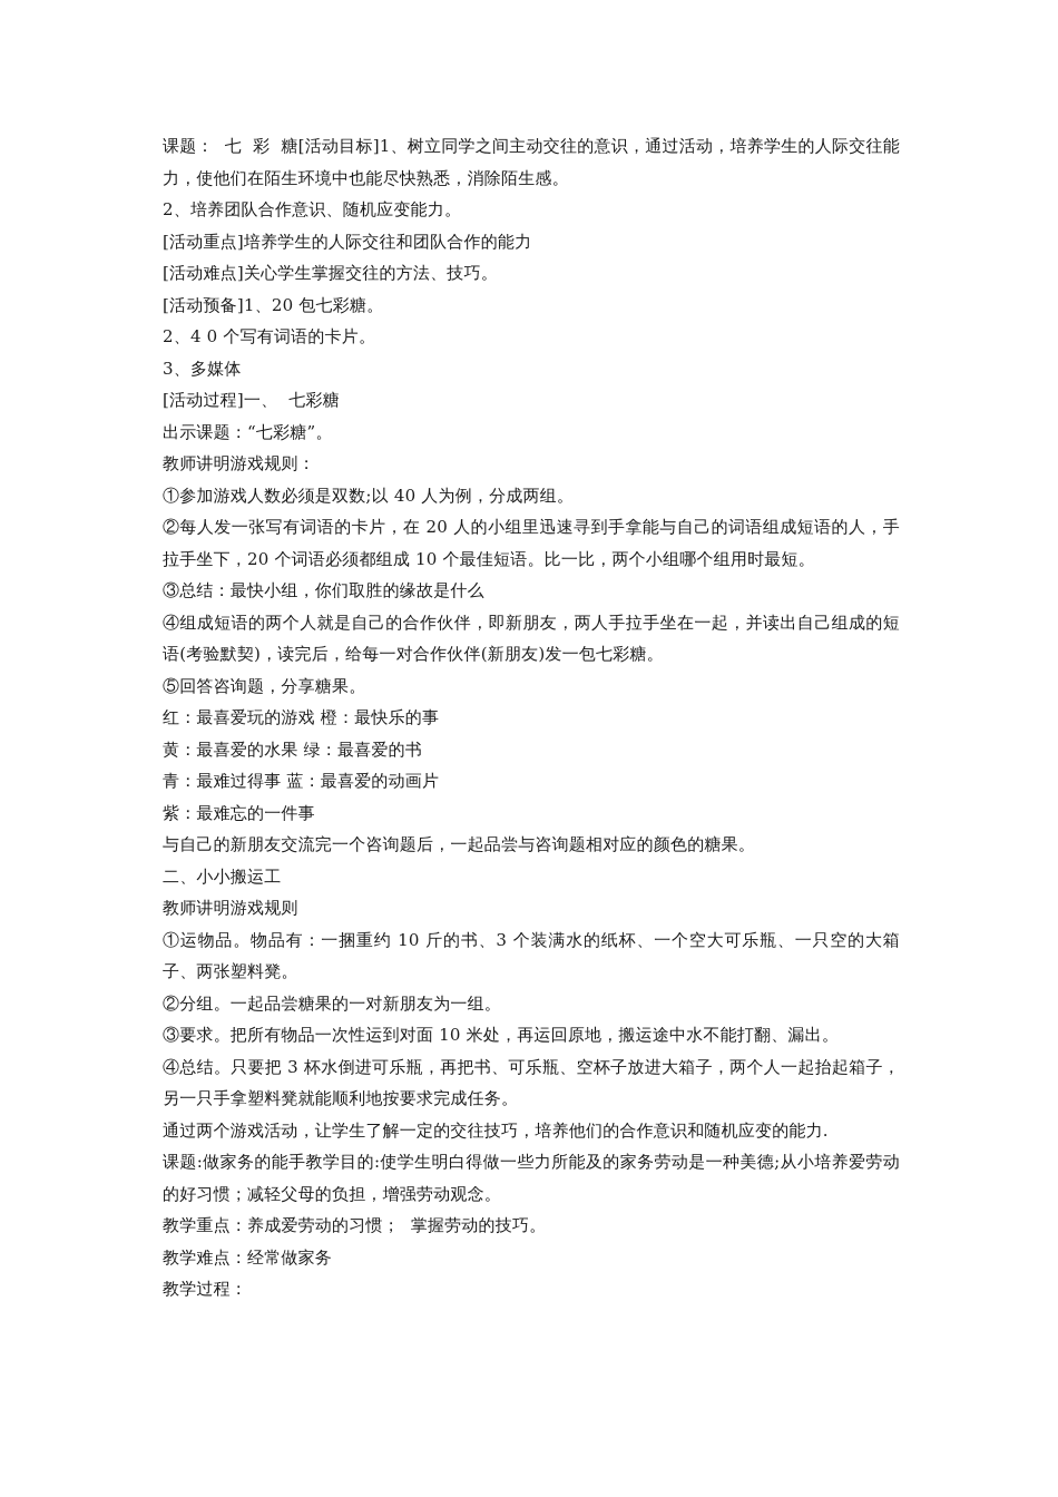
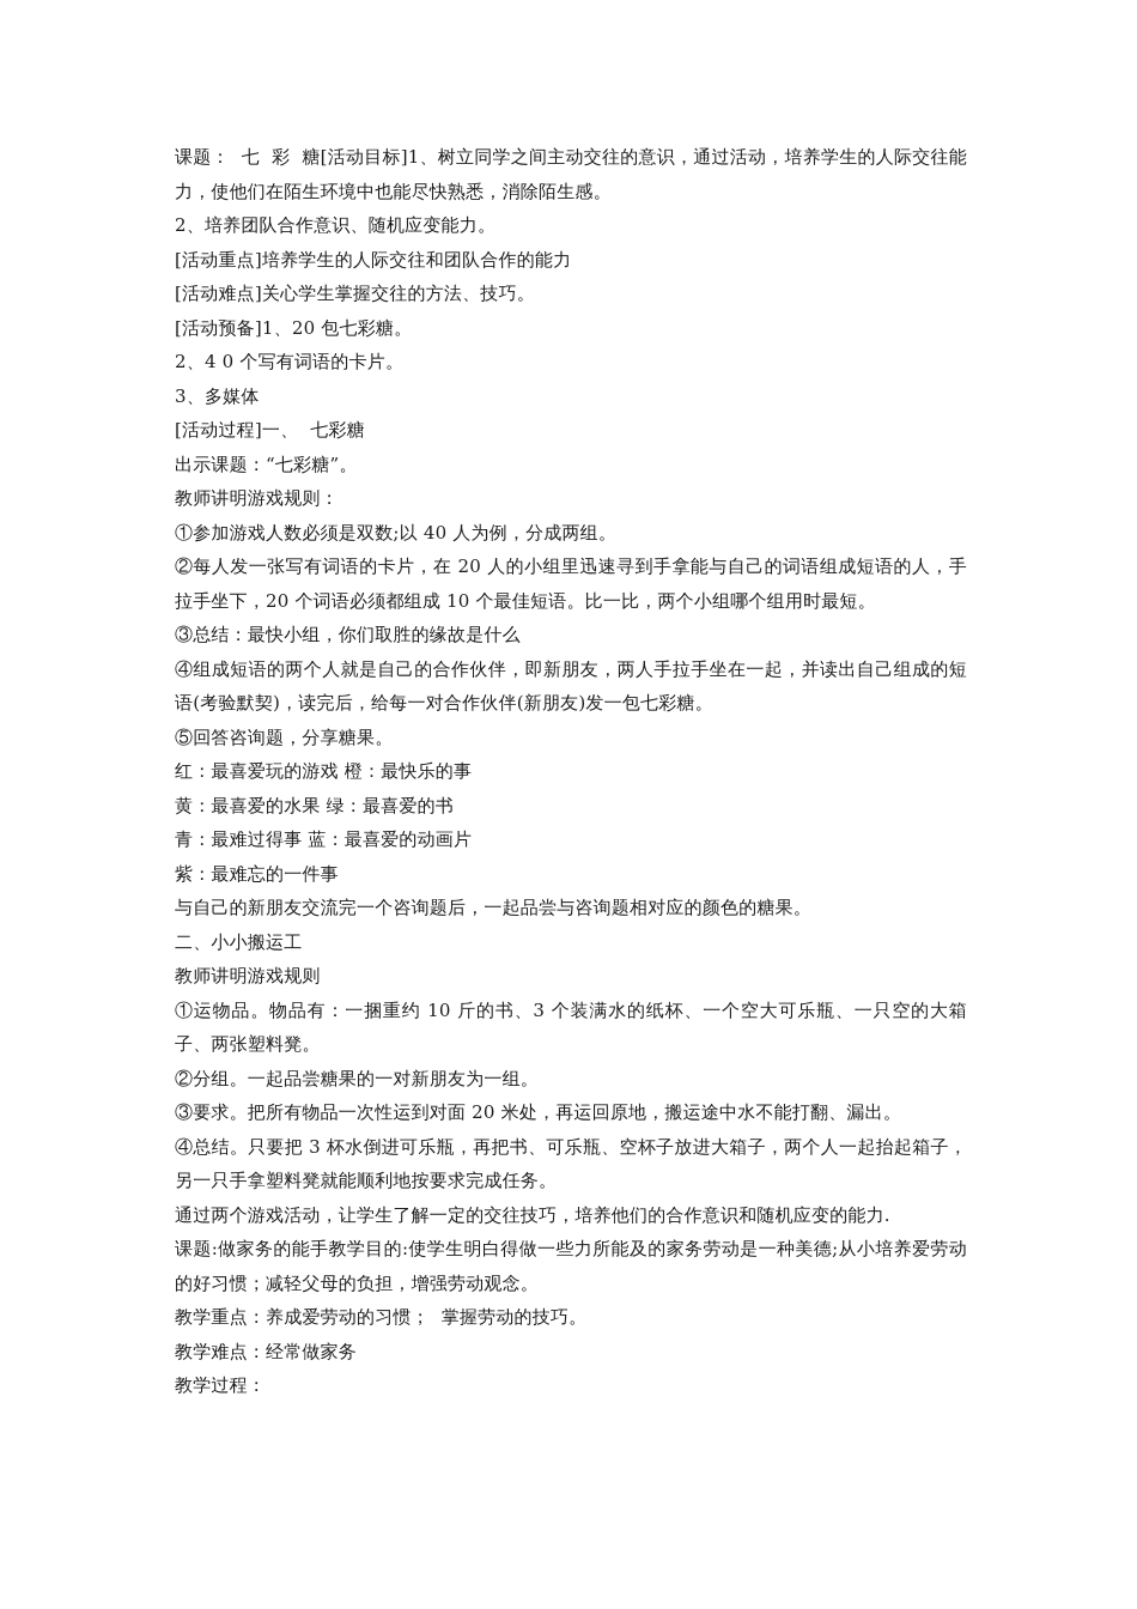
  课题： 七 彩 糖[活动目标]1、树立同学之间主动交往的意识，通过活动，培养学生的人际交往能力，使他们在陌生环境中也能尽快熟悉，消除陌生感。
  2、培养团队合作意识、随机应变能力。
  [活动重点]培养学生的人际交往和团队合作的能力
  [活动难点]关心学生掌握交往的方法、技巧。
  [活动预备]1、20 包七彩糖。
  2、4 0 个写有词语的卡片。
  3、多媒体
  [活动过程]一、 七彩糖
  出示课题：“七彩糖”。
  教师讲明游戏规则：
  ①参加游戏人数必须是双数;以 40 人为例，分成两组。
  ②每人发一张写有词语的卡片，在 20 人的小组里迅速寻到手拿能与自己的词语组成短语的人，手拉手坐下，20 个词语必须都组成 10 个最佳短语。比一比，两个小组哪个组用时最短。
  ③总结：最快小组，你们取胜的缘故是什么
  ④组成短语的两个人就是自己的合作伙伴，即新朋友，两人手拉手坐在一起，并读出自己组成的短语(考验默契)，读完后，给每一对合作伙伴(新朋友)发一包七彩糖。
  ⑤回答咨询题，分享糖果。
  红：最喜爱玩的游戏 橙：最快乐的事
  黄：最喜爱的水果 绿：最喜爱的书
  青：最难过得事 蓝：最喜爱的动画片
  紫：最难忘的一件事
  与自己的新朋友交流完一个咨询题后，一起品尝与咨询题相对应的颜色的糖果。
  二、小小搬运工
  教师讲明游戏规则
  ①运物品。物品有：一捆重约 10 斤的书、3 个装满水的纸杯、一个空大可乐瓶、一只空的大箱子、两张塑料凳。
  ②分组。一起品尝糖果的一对新朋友为一组。
- ③要求。把所有物品一次性运到对面 10 米处，再运回原地，搬运途中水不能打翻、漏出。
+ ③要求。把所有物品一次性运到对面 20 米处，再运回原地，搬运途中水不能打翻、漏出。
  ④总结。只要把 3 杯水倒进可乐瓶，再把书、可乐瓶、空杯子放进大箱子，两个人一起抬起箱子，另一只手拿塑料凳就能顺利地按要求完成任务。
  通过两个游戏活动，让学生了解一定的交往技巧，培养他们的合作意识和随机应变的能力.
  课题:做家务的能手教学目的:使学生明白得做一些力所能及的家务劳动是一种美德;从小培养爱劳动的好习惯；减轻父母的负担，增强劳动观念。
  教学重点：养成爱劳动的习惯； 掌握劳动的技巧。
  教学难点：经常做家务
  教学过程：
